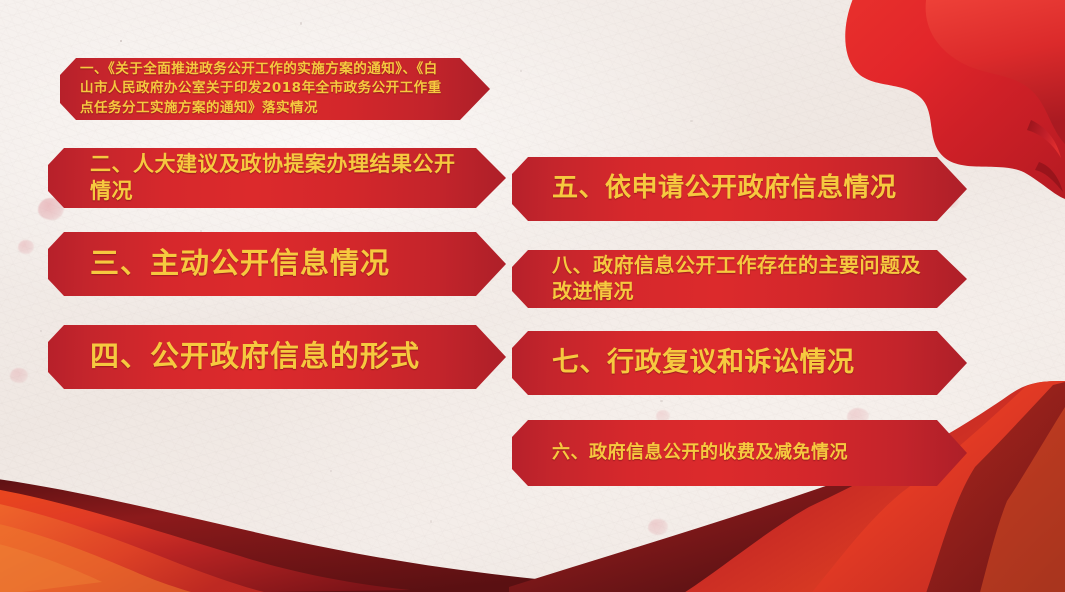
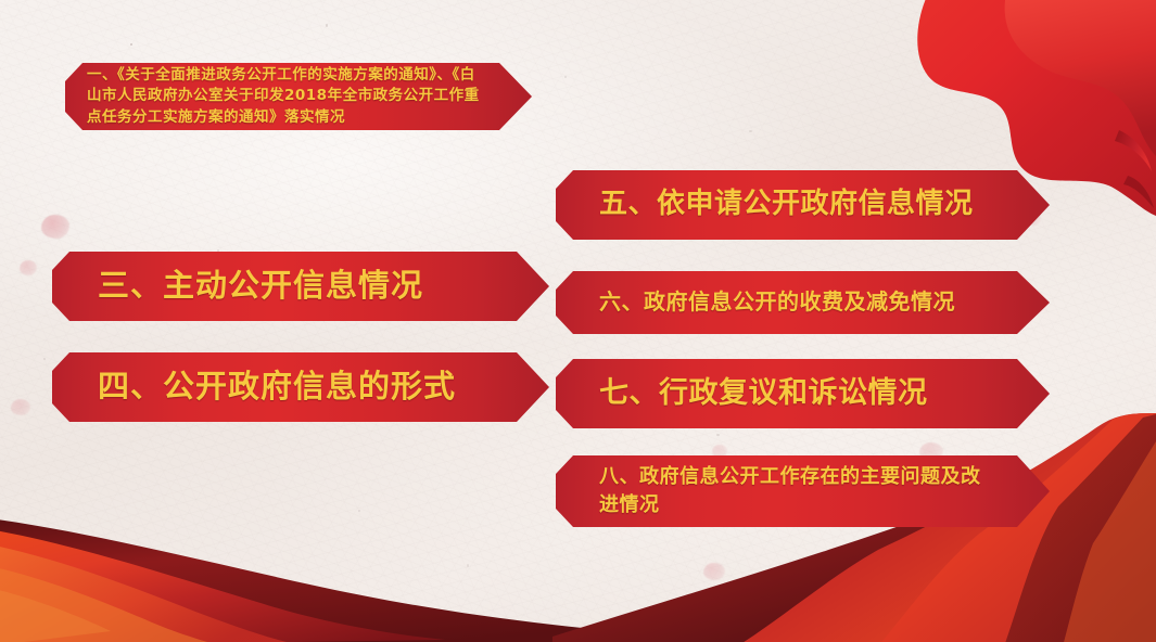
  一、《关于全面推进政务公开工作的实施方案的通知》、《白山市人民政府办公室关于印发2018年全市政务公开工作重点任务分工实施方案的通知》落实情况
- 二、人大建议及政协提案办理结果公开情况
  三、主动公开信息情况
  四、公开政府信息的形式
  五、依申请公开政府信息情况
- 八、政府信息公开工作存在的主要问题及改进情况
+ 六、政府信息公开的收费及减免情况
  七、行政复议和诉讼情况
- 六、政府信息公开的收费及减免情况
+ 八、政府信息公开工作存在的主要问题及改进情况
